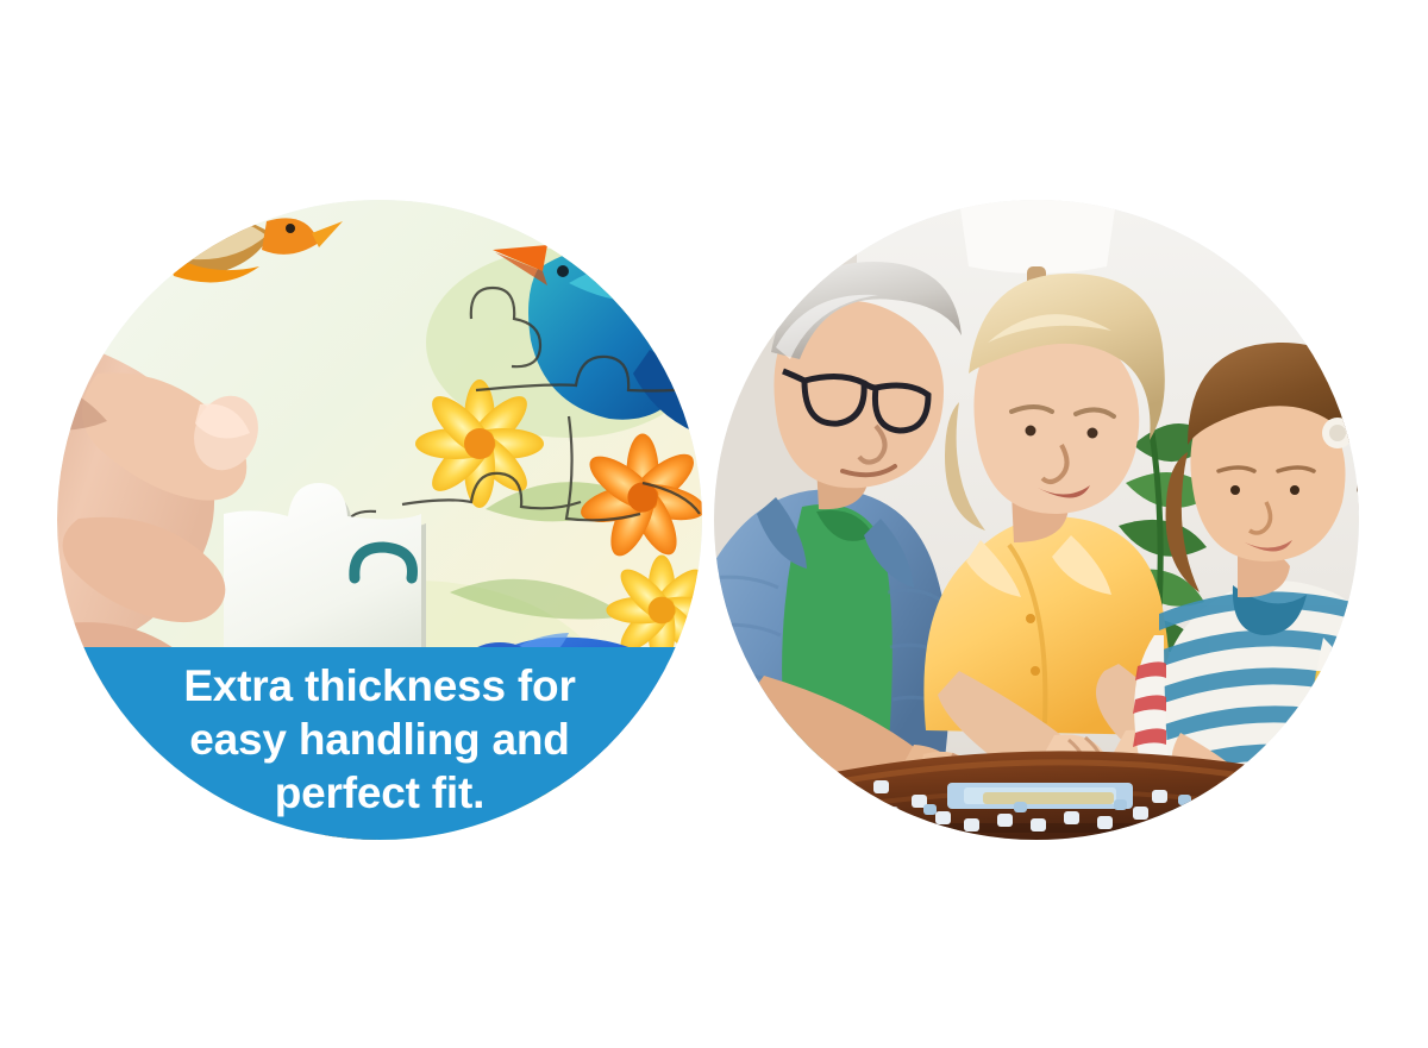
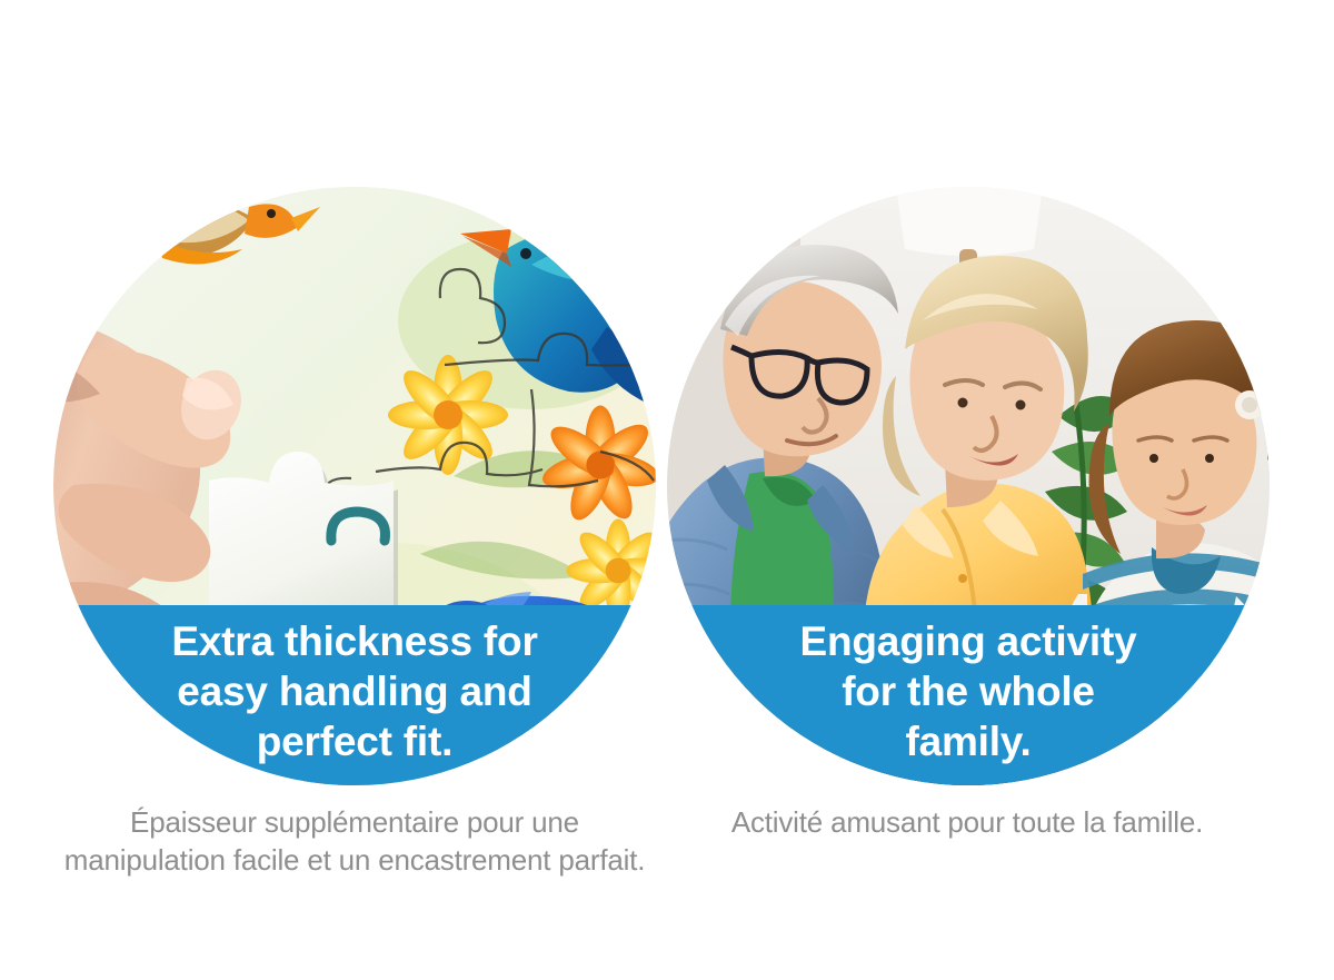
  Extra thickness for
  easy handling and
  perfect fit.
+ Épaisseur supplémentaire pour une
+ manipulation facile et un encastrement parfait.
+ Engaging activity
+ for the whole
+ family.
+ Activité amusant pour toute la famille.
